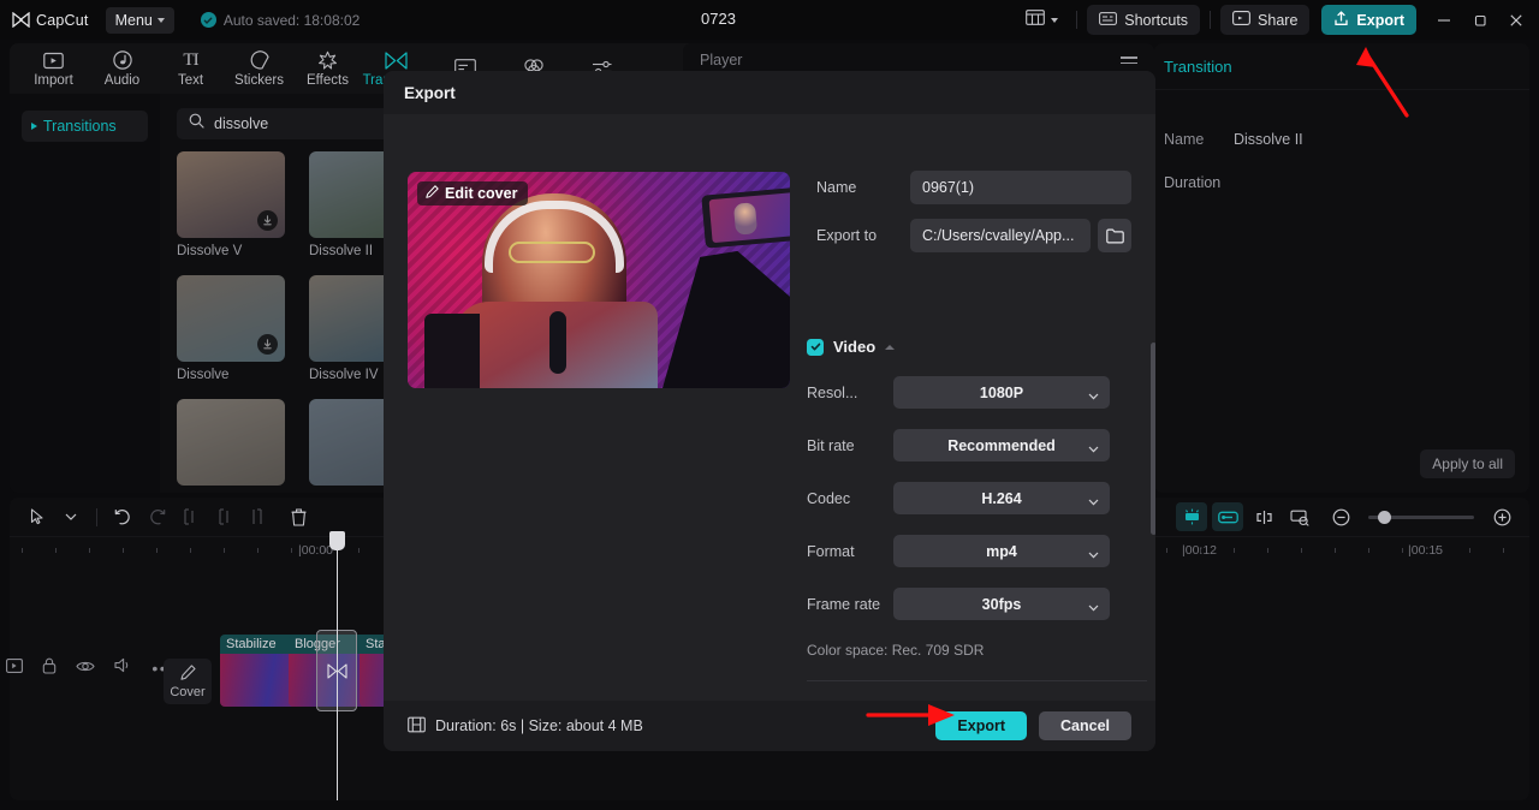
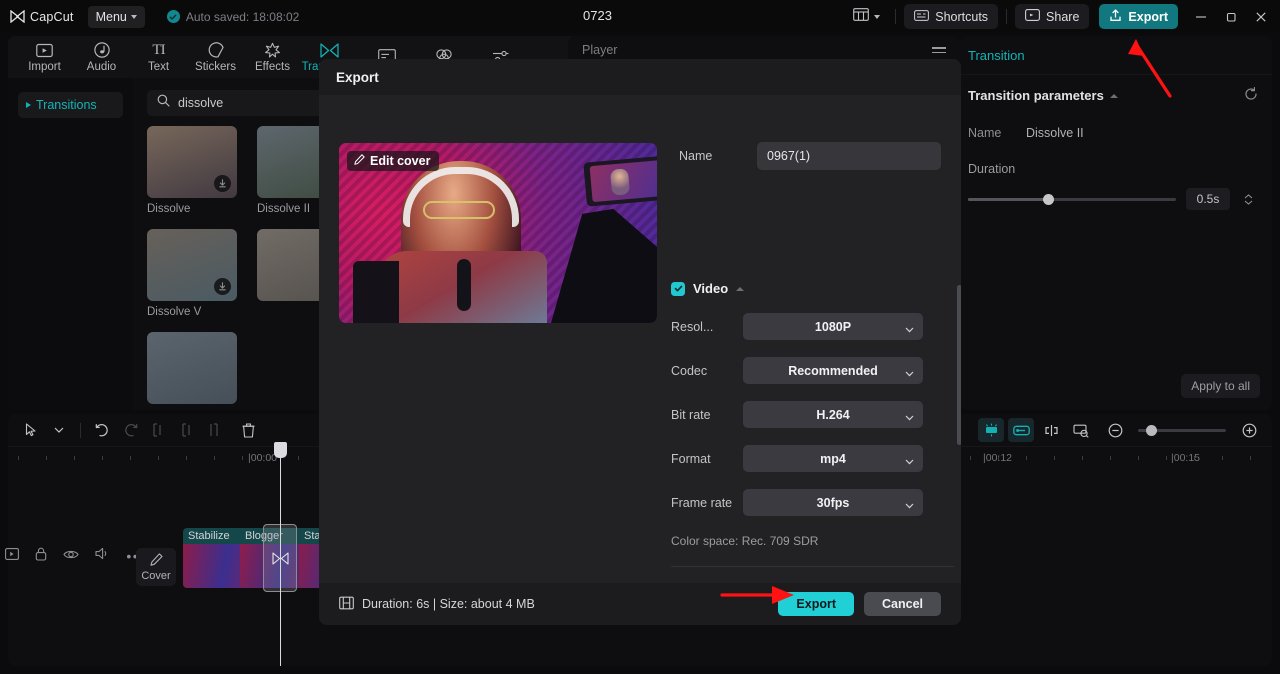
  CapCut
  Menu
  Auto saved: 18:08:02
  0723
  Shortcuts
  Share
  Export
  Import
  Audio
  TI
  Text
  Stickers
  Effects
  Transitions
  dissolve
- Dissolve V
+ Dissolve
  Dissolve II
- Dissolve
+ Dissolve V
- Dissolve IV
  Player
  Transition
+ Transition parameters
  Name
  Dissolve II
  Duration
+ 0.5s
  Apply to all
  |00:00
  |00:12
  |00:15
  Cover
  Stabilize
  Blogger
  Sta
  Export
  Edit cover
  Name
  0967(1)
- Export to
- C:/Users/cvalley/App...
  Video
  Resol...
  1080P
- Bit rate
+ Codec
  Recommended
- Codec
+ Bit rate
  H.264
  Format
  mp4
  Frame rate
  30fps
  Color space: Rec. 709 SDR
  Duration: 6s | Size: about 4 MB
  Export
  Cancel
